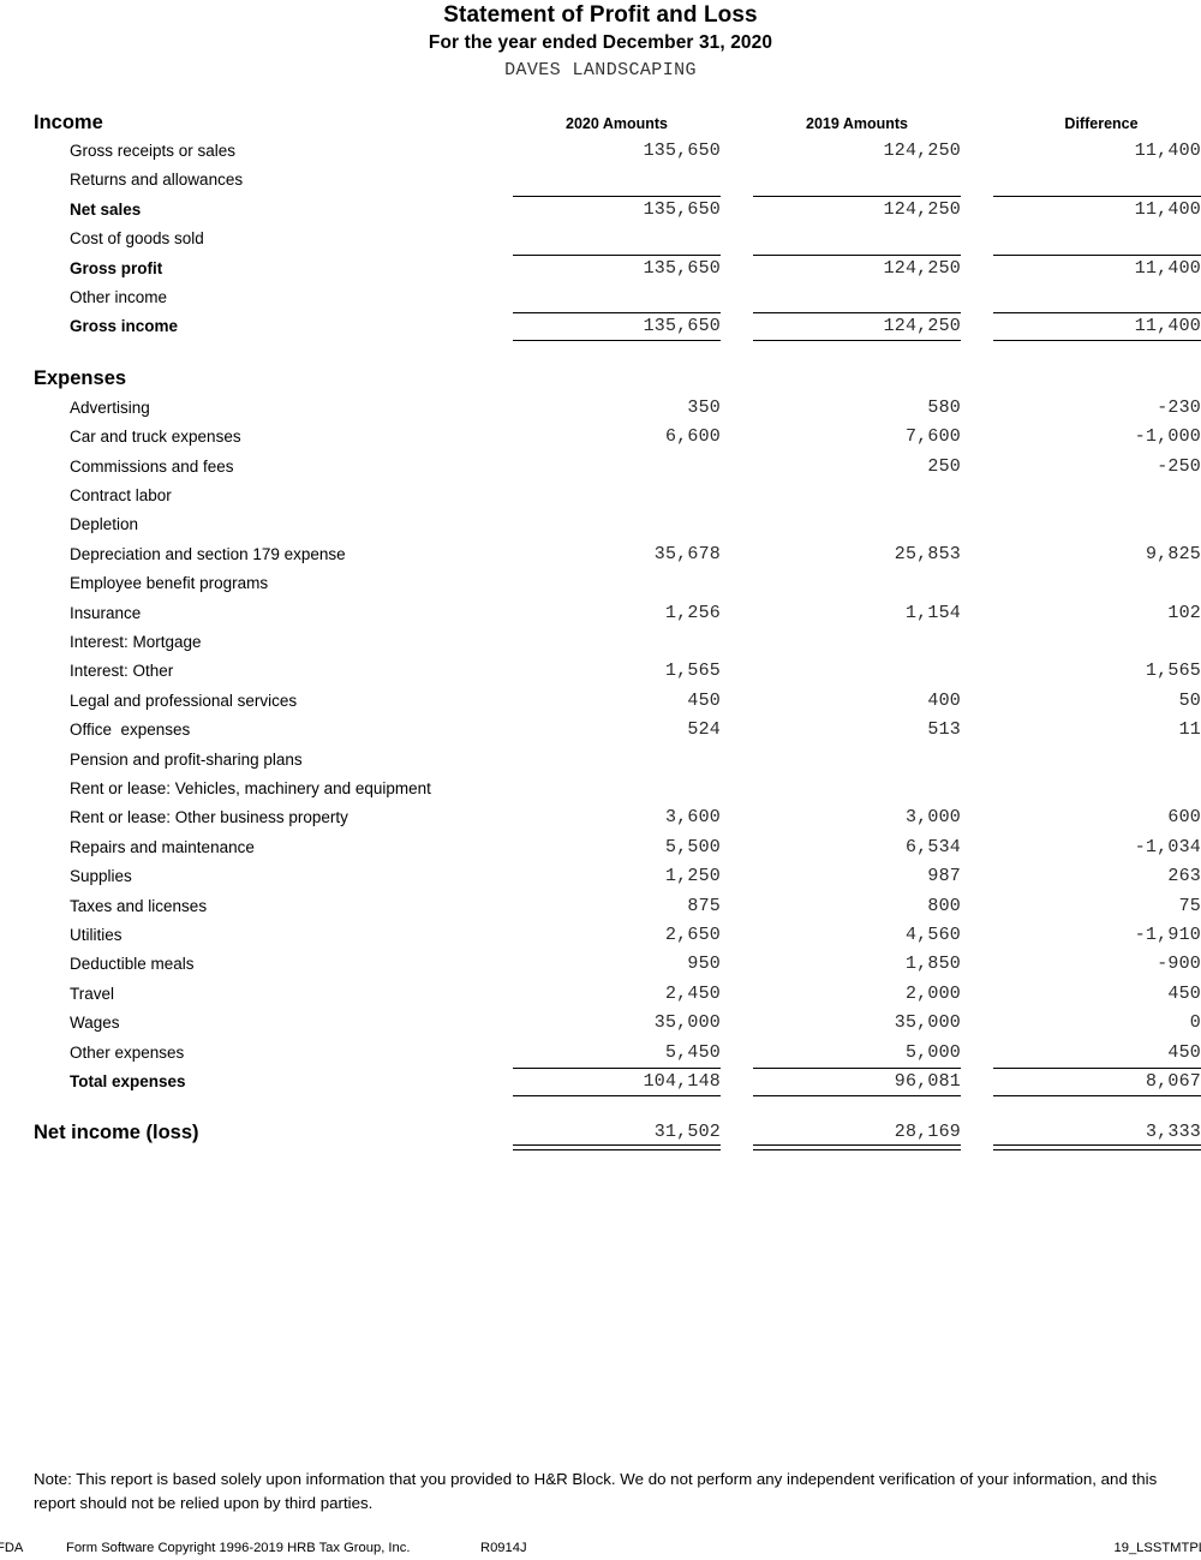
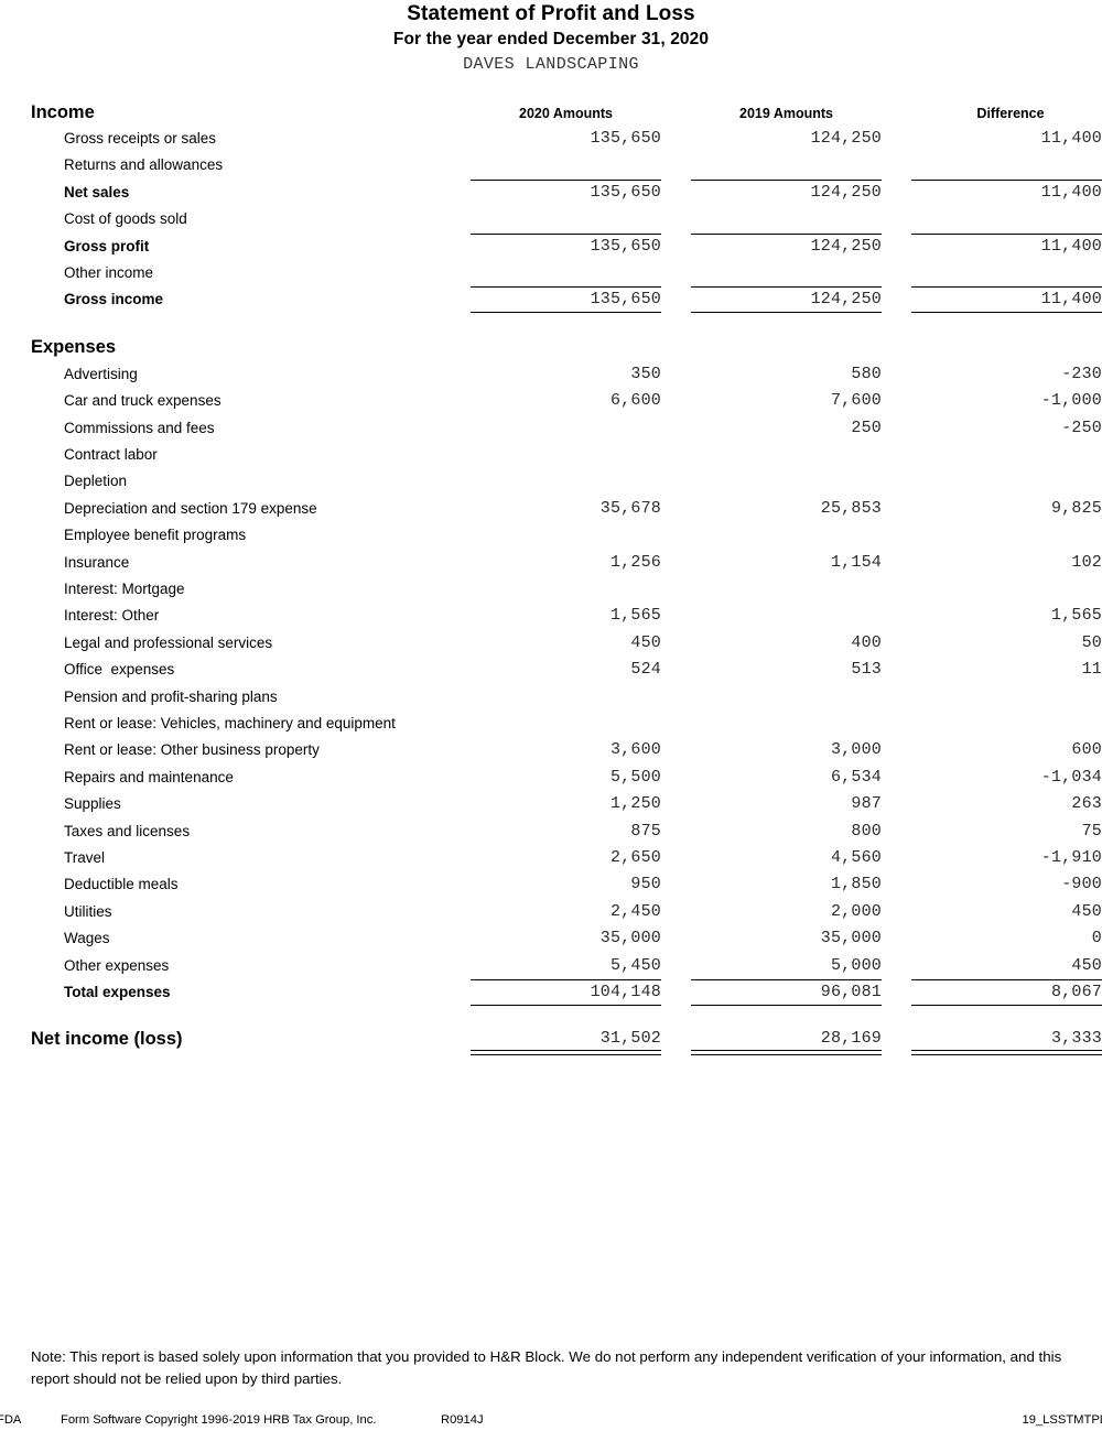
  Statement of Profit and Loss
  For the year ended December 31, 2020
  DAVES LANDSCAPING
  Income
  2020 Amounts
  2019 Amounts
  Difference
  Gross receipts or sales
  135,650
  124,250
  11,400
  Returns and allowances
  Net sales
  135,650
  124,250
  11,400
  Cost of goods sold
  Gross profit
  135,650
  124,250
  11,400
  Other income
  Gross income
  135,650
  124,250
  11,400
  Expenses
  Advertising
  350
  580
  -230
  Car and truck expenses
  6,600
  7,600
  -1,000
  Commissions and fees
  250
  -250
  Contract labor
  Depletion
  Depreciation and section 179 expense
  35,678
  25,853
  9,825
  Employee benefit programs
  Insurance
  1,256
  1,154
  102
  Interest: Mortgage
  Interest: Other
  1,565
  1,565
  Legal and professional services
  450
  400
  50
  Office expenses
  524
  513
  11
  Pension and profit-sharing plans
  Rent or lease: Vehicles, machinery and equipment
  Rent or lease: Other business property
  3,600
  3,000
  600
  Repairs and maintenance
  5,500
  6,534
  -1,034
  Supplies
  1,250
  987
  263
  Taxes and licenses
  875
  800
  75
- Utilities
+ Travel
  2,650
  4,560
  -1,910
  Deductible meals
  950
  1,850
  -900
- Travel
+ Utilities
  2,450
  2,000
  450
  Wages
  35,000
  35,000
  0
  Other expenses
  5,450
  5,000
  450
  Total expenses
  104,148
  96,081
  8,067
  Net income (loss)
  31,502
  28,169
  3,333
  Note: This report is based solely upon information that you provided to H&R Block. We do not perform any independent verification of your information, and this report should not be relied upon by third parties.
  FDA
  Form Software Copyright 1996-2019 HRB Tax Group, Inc.
  R0914J
  19_LSSTMTP
